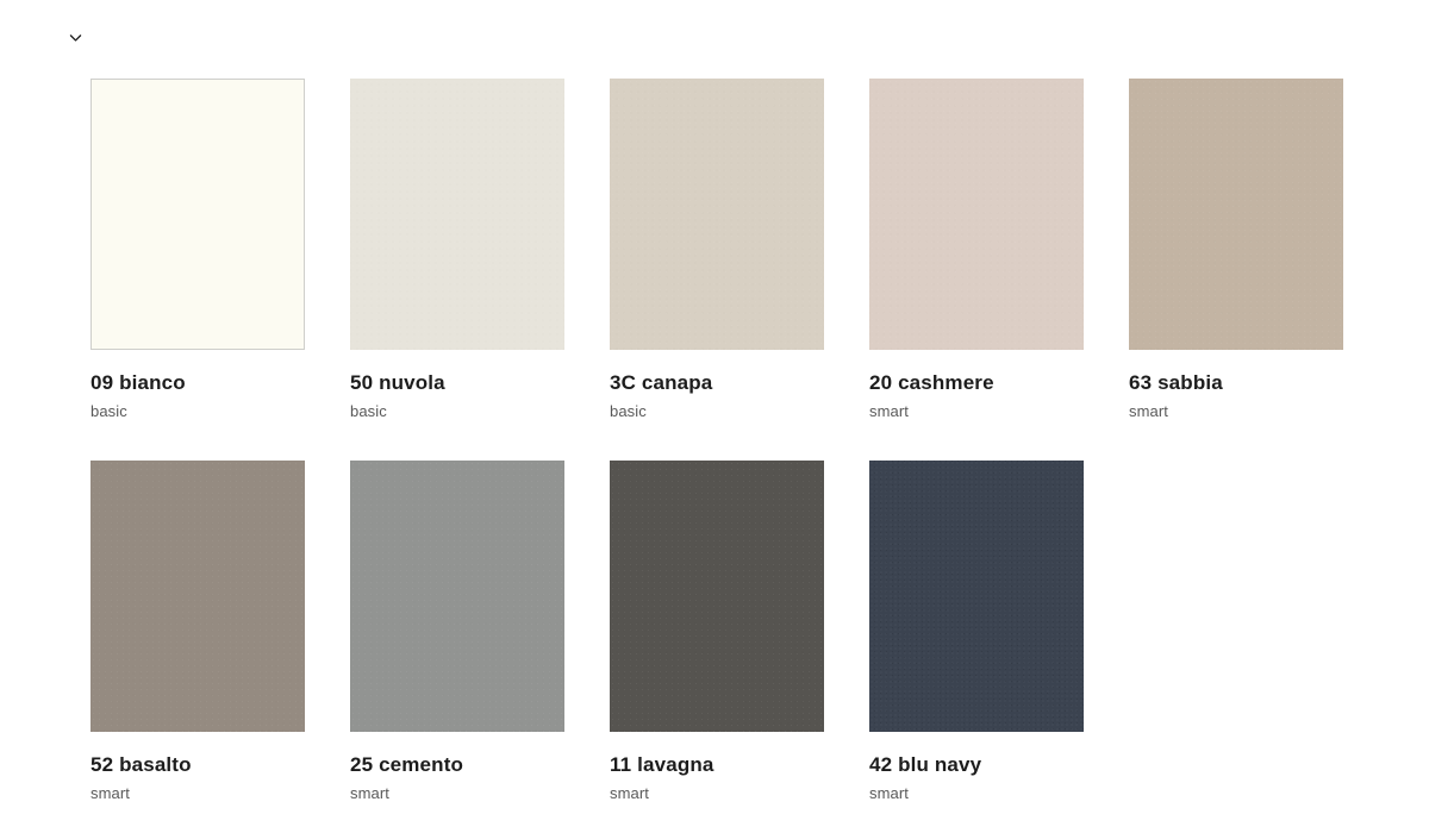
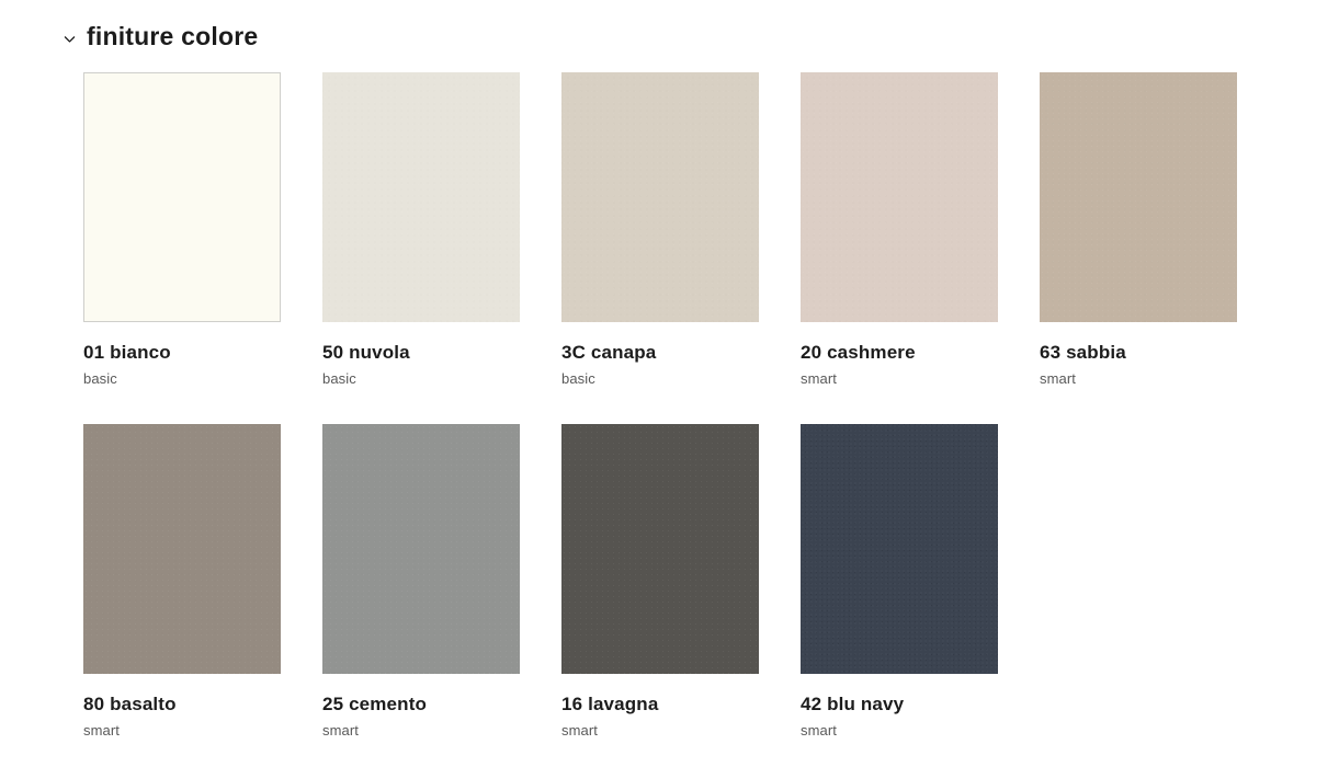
+ finiture colore
- 09 bianco
+ 01 bianco
  basic
  50 nuvola
  basic
  3C canapa
  basic
  20 cashmere
  smart
  63 sabbia
  smart
- 52 basalto
+ 80 basalto
  smart
  25 cemento
  smart
- 11 lavagna
+ 16 lavagna
  smart
  42 blu navy
  smart
